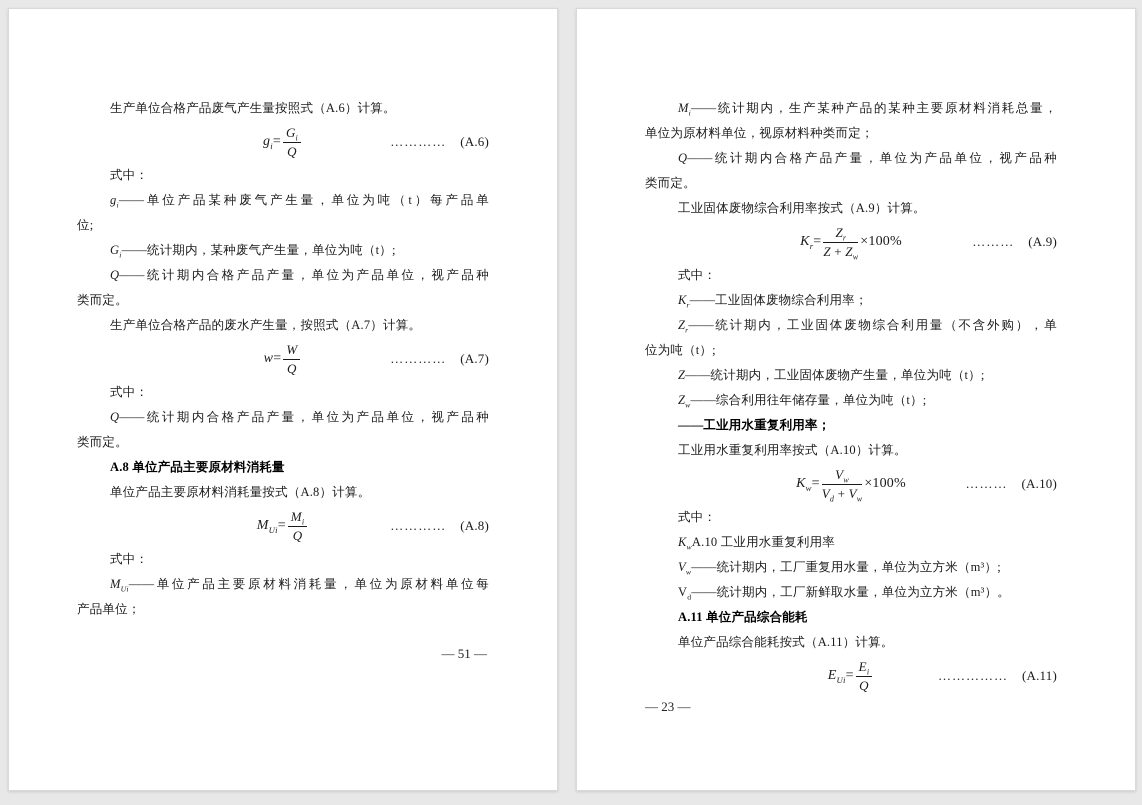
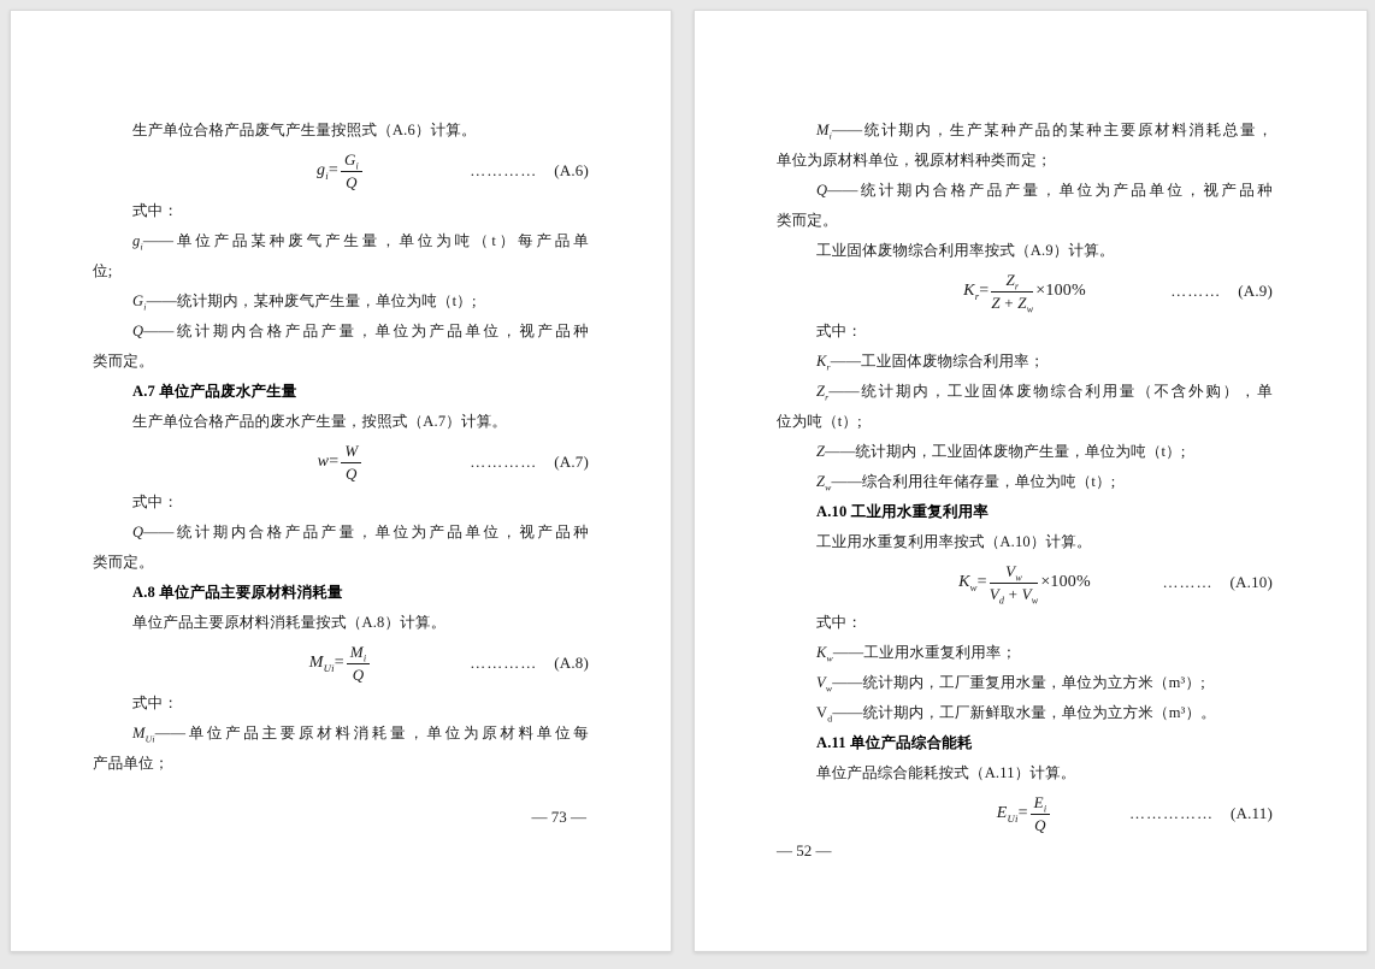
  生产单位合格产品废气产生量按照式（A.6）计算。
  gi
  =
  Gi
  Q
  ………… (A.6)
  式中：
  gi——单位产品某种废气产生量，单位为吨（t）每产品单
  位;
  Gi——统计期内，某种废气产生量，单位为吨（t）;
  Q——统计期内合格产品产量，单位为产品单位，视产品种
  类而定。
+ A.7 单位产品废水产生量
  生产单位合格产品的废水产生量，按照式（A.7）计算。
  w
  =
  W
  Q
  ………… (A.7)
  式中：
  Q——统计期内合格产品产量，单位为产品单位，视产品种
  类而定。
  A.8 单位产品主要原材料消耗量
  单位产品主要原材料消耗量按式（A.8）计算。
  MUi
  =
  Mi
  Q
  ………… (A.8)
  式中：
  MUi——单位产品主要原材料消耗量，单位为原材料单位每
  产品单位；
- — 51 —
+ — 73 —
  Mi——统计期内，生产某种产品的某种主要原材料消耗总量，
  单位为原材料单位，视原材料种类而定；
  Q——统计期内合格产品产量，单位为产品单位，视产品种
  类而定。
  工业固体废物综合利用率按式（A.9）计算。
  Kr
  =
  Zr
  Z + Zw
  ×100%
  ……… (A.9)
  式中：
  Kr——工业固体废物综合利用率；
  Zr——统计期内，工业固体废物综合利用量（不含外购），单
  位为吨（t）;
  Z——统计期内，工业固体废物产生量，单位为吨（t）;
  Zw——综合利用往年储存量，单位为吨（t）;
- ——工业用水重复利用率；
+ A.10 工业用水重复利用率
  工业用水重复利用率按式（A.10）计算。
  Kw
  =
  Vw
  Vd + Vw
  ×100%
  ……… (A.10)
  式中：
- KwA.10 工业用水重复利用率
+ Kw——工业用水重复利用率；
  Vw——统计期内，工厂重复用水量，单位为立方米（m³）;
  Vd——统计期内，工厂新鲜取水量，单位为立方米（m³）。
  A.11 单位产品综合能耗
  单位产品综合能耗按式（A.11）计算。
  EUi
  =
  Ei
  Q
  …………… (A.11)
- — 23 —
+ — 52 —
